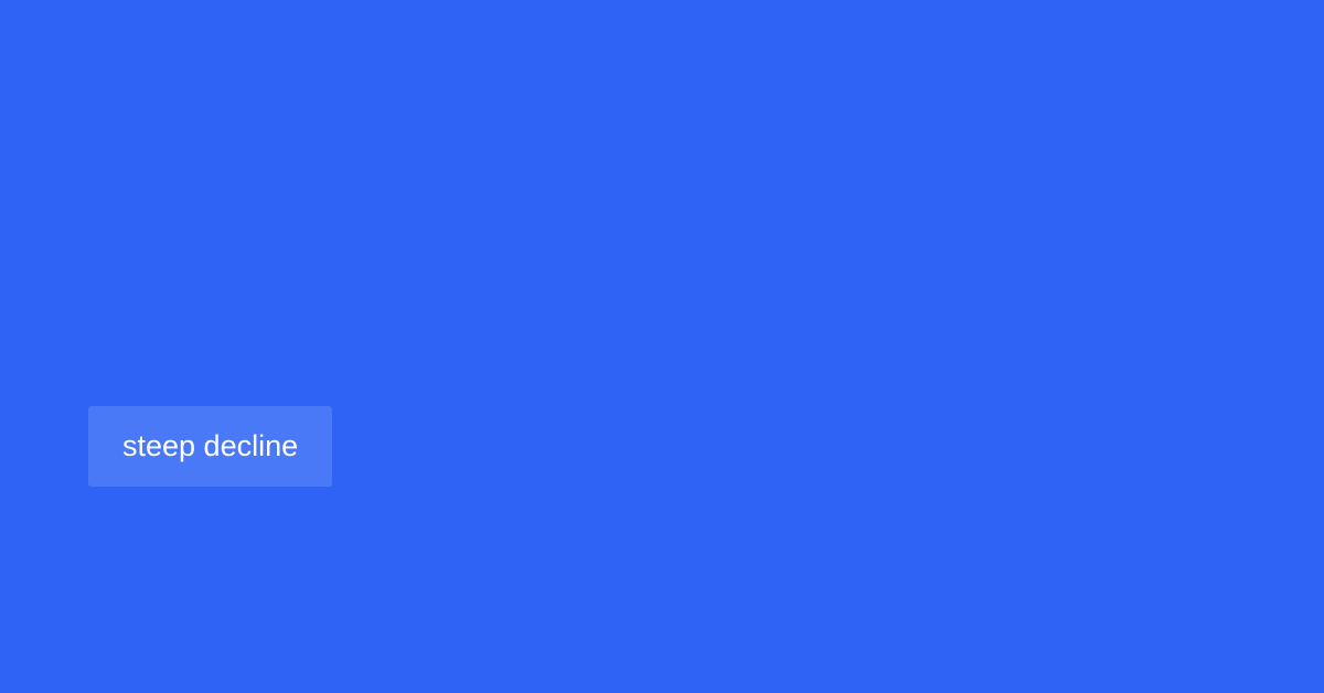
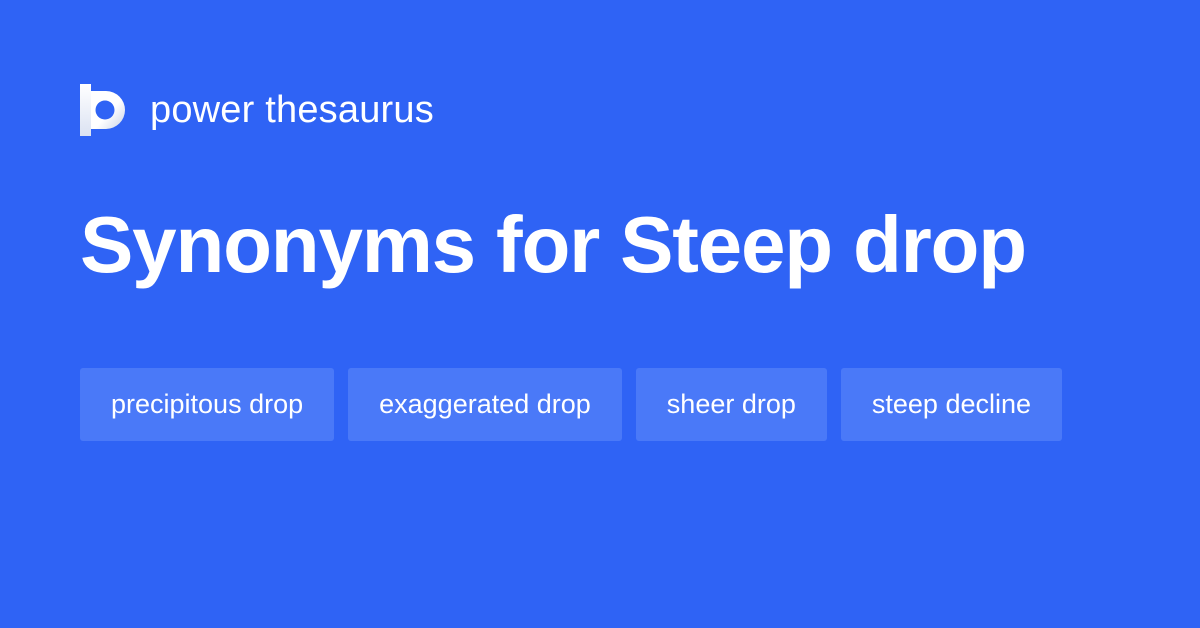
+ power thesaurus
+ Synonyms for Steep drop
+ precipitous drop
+ exaggerated drop
+ sheer drop
  steep decline
